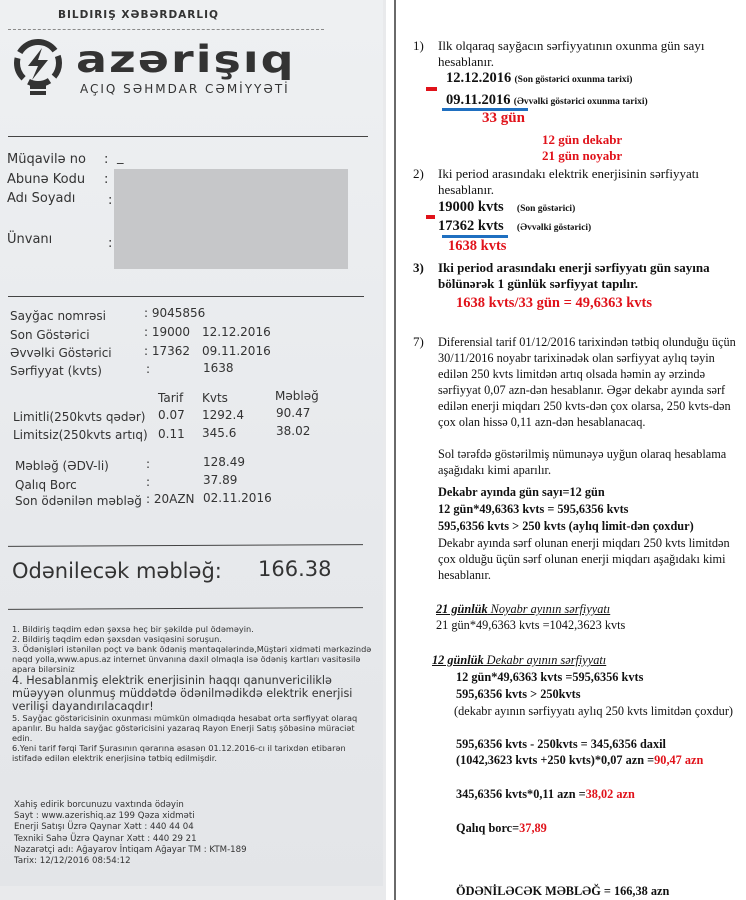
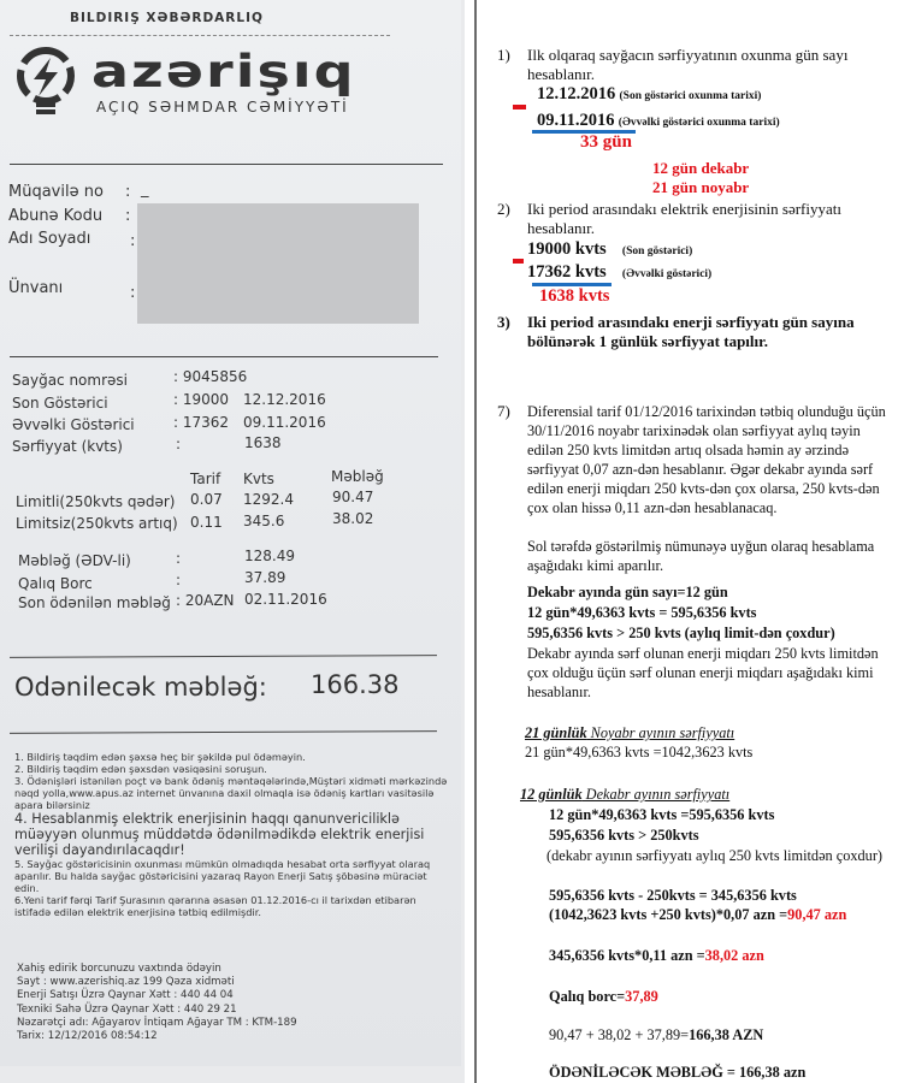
  BILDIRIŞ XƏBƏRDARLIQ
  azərişıq
  AÇIQ SƏHMDAR CƏMİYYƏTİ
  Müqavilə no
  :
  _
  Abunə Kodu
  :
  Adı Soyadı
  :
  Ünvanı
  :
  Sayğac nomrəsi
  : 9045856
  Son Göstərici
  : 19000
  12.12.2016
  Əvvəlki Göstərici
  : 17362
  09.11.2016
  Sərfiyyat (kvts)
  :
  1638
  Tarif
  Kvts
  Məbləğ
  Limitli(250kvts qədər)
  0.07
  1292.4
  90.47
  Limitsiz(250kvts artıq)
  0.11
  345.6
  38.02
  Məbləğ (ƏDV-li)
  :
  128.49
  Qalıq Borc
  :
  37.89
  Son ödənilən məbləğ
  : 20AZN
  02.11.2016
  Odənilecək məbləğ:
  166.38
  1. Bildiriş təqdim edən şəxsə heç bir şəkildə pul ödəməyin.
  2. Bildiriş təqdim edən şəxsdən vəsiqəsini soruşun.
  3. Ödənişləri istənilən poçt və bank ödəniş məntəqələrində,Müştəri xidməti mərkəzində nəqd yolla,www.apus.az internet ünvanına daxil olmaqla isə ödəniş kartları vasitəsilə apara bilərsiniz
  4. Hesablanmiş elektrik enerjisinin haqqı qanunvericiliklə müəyyən olunmuş müddətdə ödənilmədikdə elektrik enerjisi verilişi dayandırılacaqdır!
  5. Sayğac göstəricisinin oxunması mümkün olmadıqda hesabat orta sərfiyyat olaraq aparılır. Bu halda sayğac göstəricisini yazaraq Rayon Enerji Satış şöbəsinə müraciət edin.
  6.Yeni tarif fərqi Tarif Şurasının qərarına əsasən 01.12.2016-cı il tarixdən etibarən istifadə edilən elektrik enerjisinə tətbiq edilmişdir.
  Xahiş edirik borcunuzu vaxtında ödəyin
  Sayt : www.azerishiq.az 199 Qəza xidməti
  Enerji Satışı Üzrə Qaynar Xətt : 440 44 04
  Texniki Sahə Üzrə Qaynar Xətt : 440 29 21
  Nəzarətçi adı: Ağayarov İntiqam Ağayar TM : KTM-189
  Tarix: 12/12/2016 08:54:12
  1)
  Ilk olqaraq sayğacın sərfiyyatının oxunma gün sayı hesablanır.
  12.12.2016 (Son göstərici oxunma tarixi)
  09.11.2016 (Əvvəlki göstərici oxunma tarixi)
  33 gün
  12 gün dekabr
  21 gün noyabr
  2)
  Iki period arasındakı elektrik enerjisinin sərfiyyatı hesablanır.
  19000 kvts (Son göstərici)
  17362 kvts (Əvvəlki göstərici)
  1638 kvts
  3)
  Iki period arasındakı enerji sərfiyyatı gün sayına bölünərək 1 günlük sərfiyyat tapılır.
- 1638 kvts/33 gün = 49,6363 kvts
  7)
  Diferensial tarif 01/12/2016 tarixindən tətbiq olunduğu üçün 30/11/2016 noyabr tarixinədək olan sərfiyyat aylıq təyin edilən 250 kvts limitdən artıq olsada həmin ay ərzində sərfiyyat 0,07 azn-dən hesablanır. Əgər dekabr ayında sərf edilən enerji miqdarı 250 kvts-dən çox olarsa, 250 kvts-dən çox olan hissə 0,11 azn-dən hesablanacaq.
  Sol tərəfdə göstərilmiş nümunəyə uyğun olaraq hesablama aşağıdakı kimi aparılır.
  Dekabr ayında gün sayı=12 gün
  12 gün*49,6363 kvts = 595,6356 kvts
  595,6356 kvts > 250 kvts (aylıq limit-dən çoxdur)
  Dekabr ayında sərf olunan enerji miqdarı 250 kvts limitdən çox olduğu üçün sərf olunan enerji miqdarı aşağıdakı kimi hesablanır.
  21 günlük Noyabr ayının sərfiyyatı
  21 gün*49,6363 kvts =1042,3623 kvts
  12 günlük Dekabr ayının sərfiyyatı
  12 gün*49,6363 kvts =595,6356 kvts
  595,6356 kvts > 250kvts
  (dekabr ayının sərfiyyatı aylıq 250 kvts limitdən çoxdur)
- 595,6356 kvts - 250kvts = 345,6356 daxil
+ 595,6356 kvts - 250kvts = 345,6356 kvts
  (1042,3623 kvts +250 kvts)*0,07 azn =90,47 azn
  345,6356 kvts*0,11 azn =38,02 azn
  Qalıq borc=37,89
+ 90,47 + 38,02 + 37,89=166,38 AZN
  ÖDƏNİLƏCƏK MƏBLƏĞ = 166,38 azn
